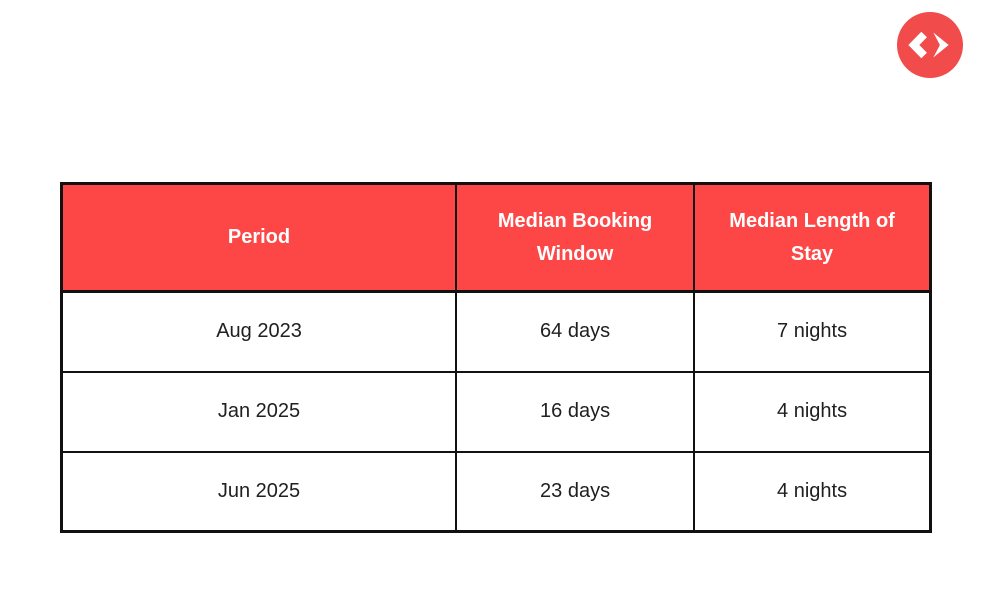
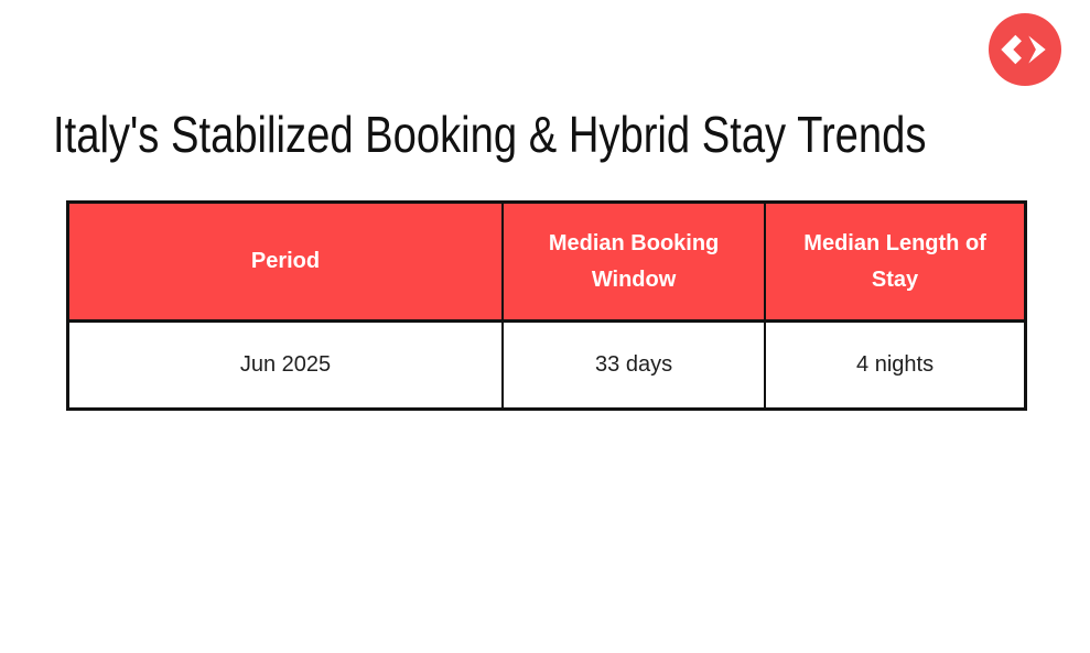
+ Italy's Stabilized Booking & Hybrid Stay Trends
  Period	Median Booking Window	Median Length of Stay
- Aug 2023	64 days	7 nights
- Jan 2025	16 days	4 nights
- Jun 2025	23 days	4 nights
+ Jun 2025	33 days	4 nights
